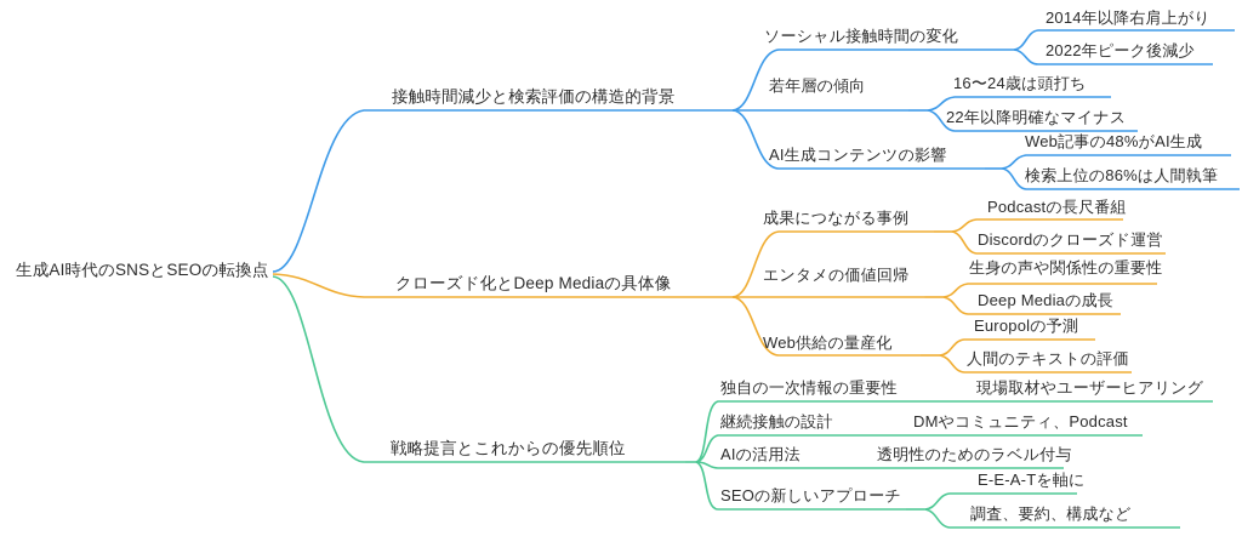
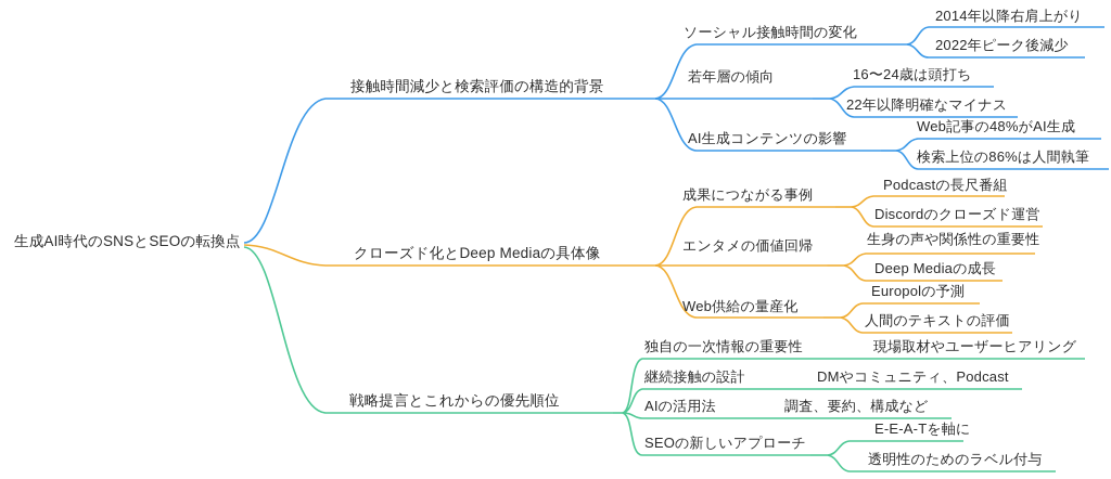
  生成AI時代のSNSとSEOの転換点
  接触時間減少と検索評価の構造的背景
  ソーシャル接触時間の変化
  2014年以降右肩上がり
  2022年ピーク後減少
  若年層の傾向
  16〜24歳は頭打ち
  22年以降明確なマイナス
  AI生成コンテンツの影響
  Web記事の48%がAI生成
  検索上位の86%は人間執筆
  クローズド化とDeep Mediaの具体像
  成果につながる事例
  Podcastの長尺番組
  Discordのクローズド運営
  エンタメの価値回帰
  生身の声や関係性の重要性
  Deep Mediaの成長
  Web供給の量産化
  Europolの予測
  人間のテキストの評価
  戦略提言とこれからの優先順位
  独自の一次情報の重要性
  現場取材やユーザーヒアリング
  継続接触の設計
  DMやコミュニティ、Podcast
  AIの活用法
- 透明性のためのラベル付与
+ 調査、要約、構成など
  SEOの新しいアプローチ
  E-E-A-Tを軸に
- 調査、要約、構成など
+ 透明性のためのラベル付与
